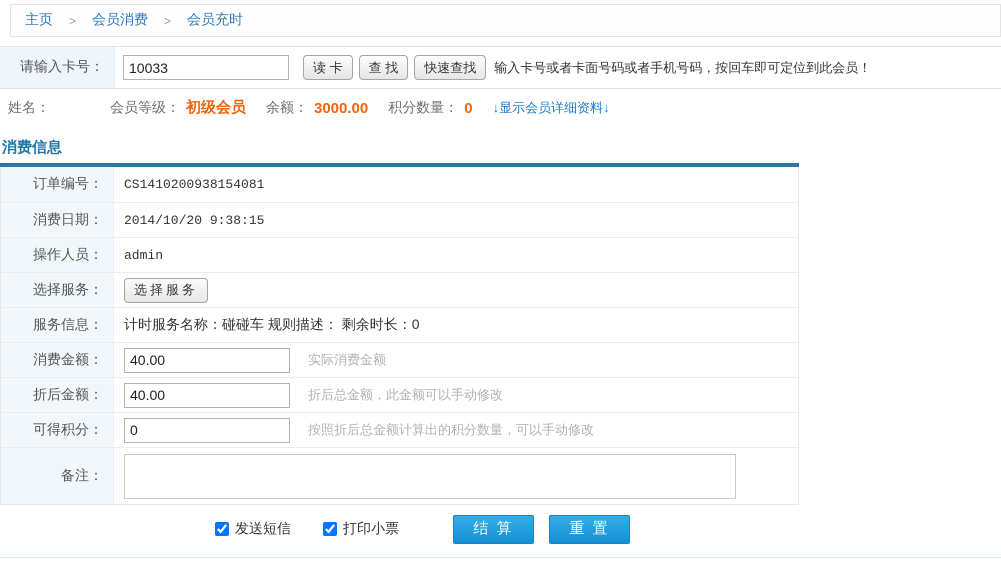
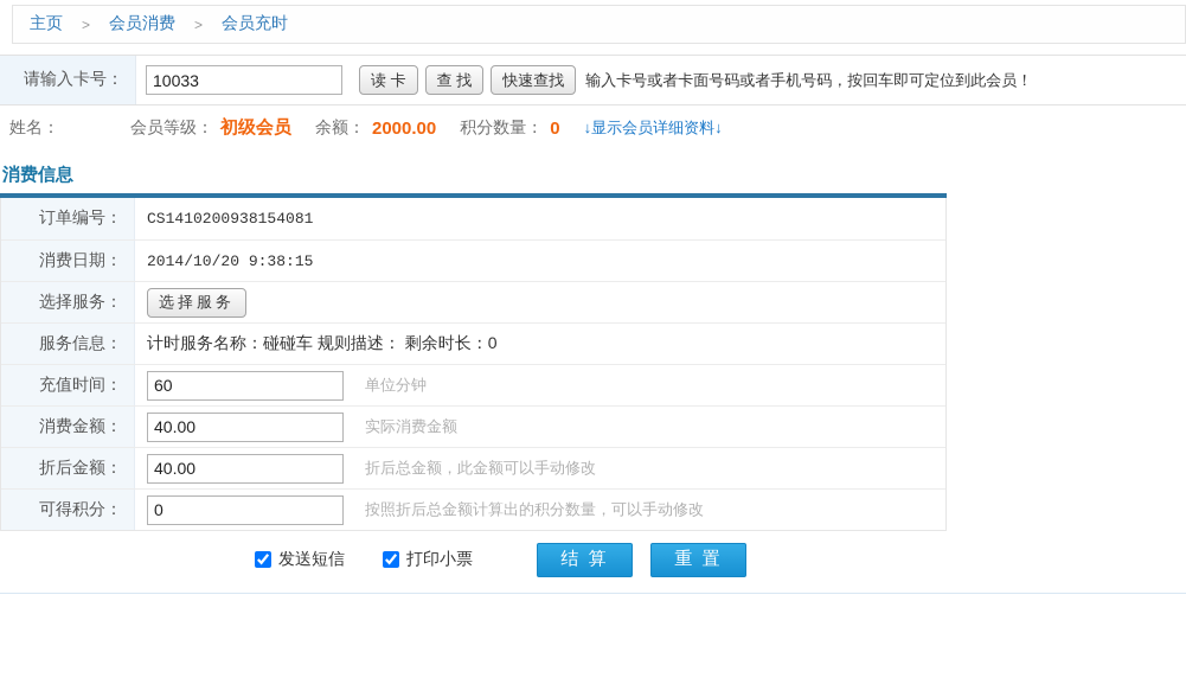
  主页
  >
  会员消费
  >
  会员充时
  请输入卡号：
  10033
  读 卡
  查 找
  快速查找
  输入卡号或者卡面号码或者手机号码，按回车即可定位到此会员！
  姓名：
  会员等级：
  初级会员
  余额：
- 3000.00
+ 2000.00
  积分数量：
  0
  ↓显示会员详细资料↓
  消费信息
  订单编号：
  CS1410200938154081
  消费日期：
  2014/10/20 9:38:15
- 操作人员：
- admin
  选择服务：
  选择服务
  服务信息：
  计时服务名称：碰碰车 规则描述： 剩余时长：0
+ 充值时间：
+ 60
+ 单位分钟
  消费金额：
  40.00
  实际消费金额
  折后金额：
  40.00
  折后总金额，此金额可以手动修改
  可得积分：
  0
  按照折后总金额计算出的积分数量，可以手动修改
- 备注：
  发送短信
  打印小票
  结 算
  重 置
